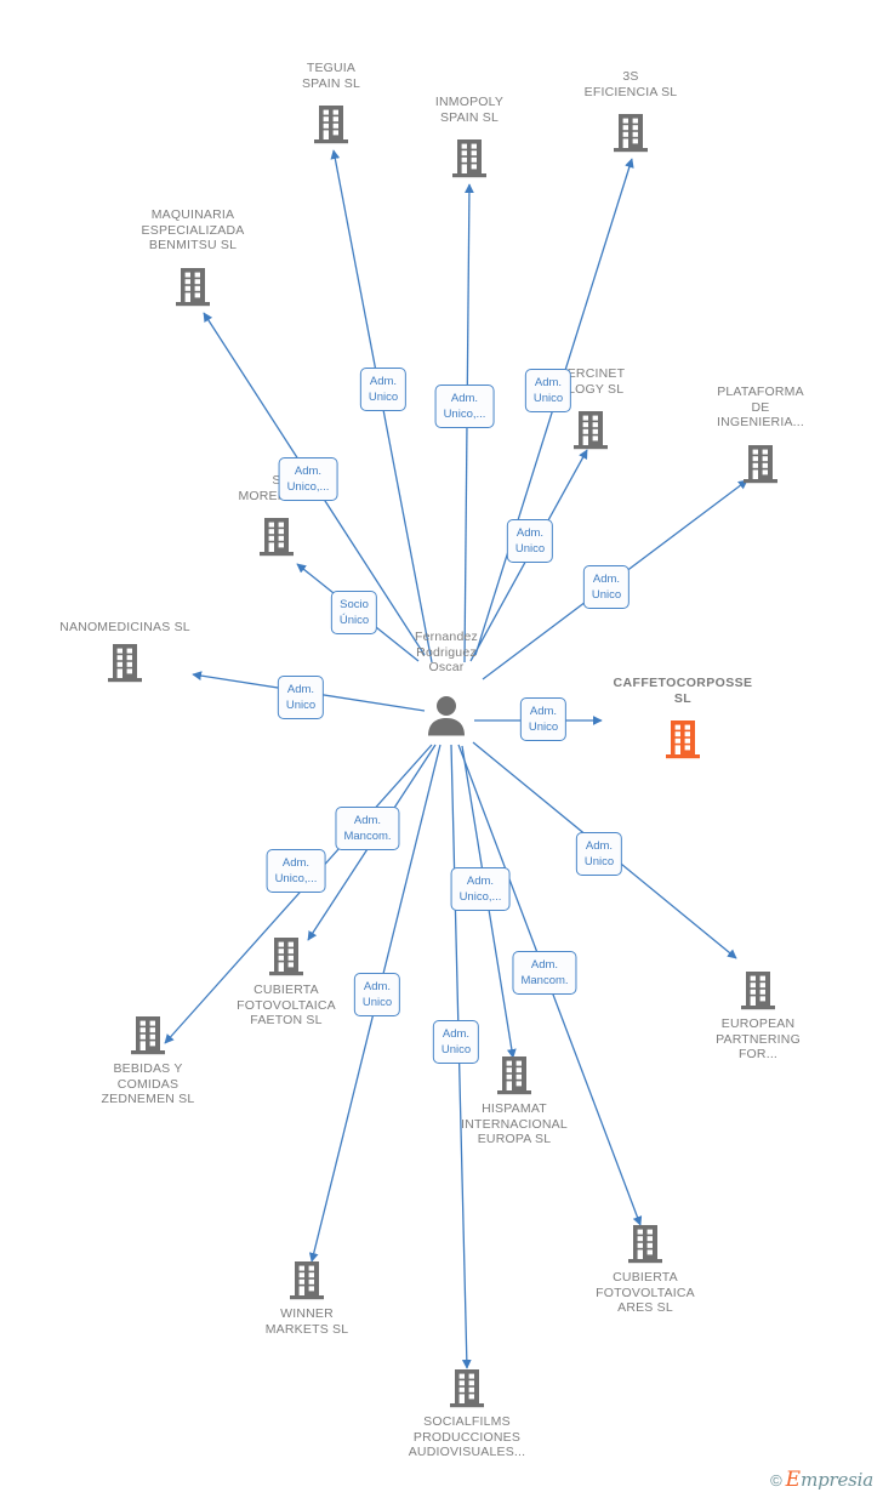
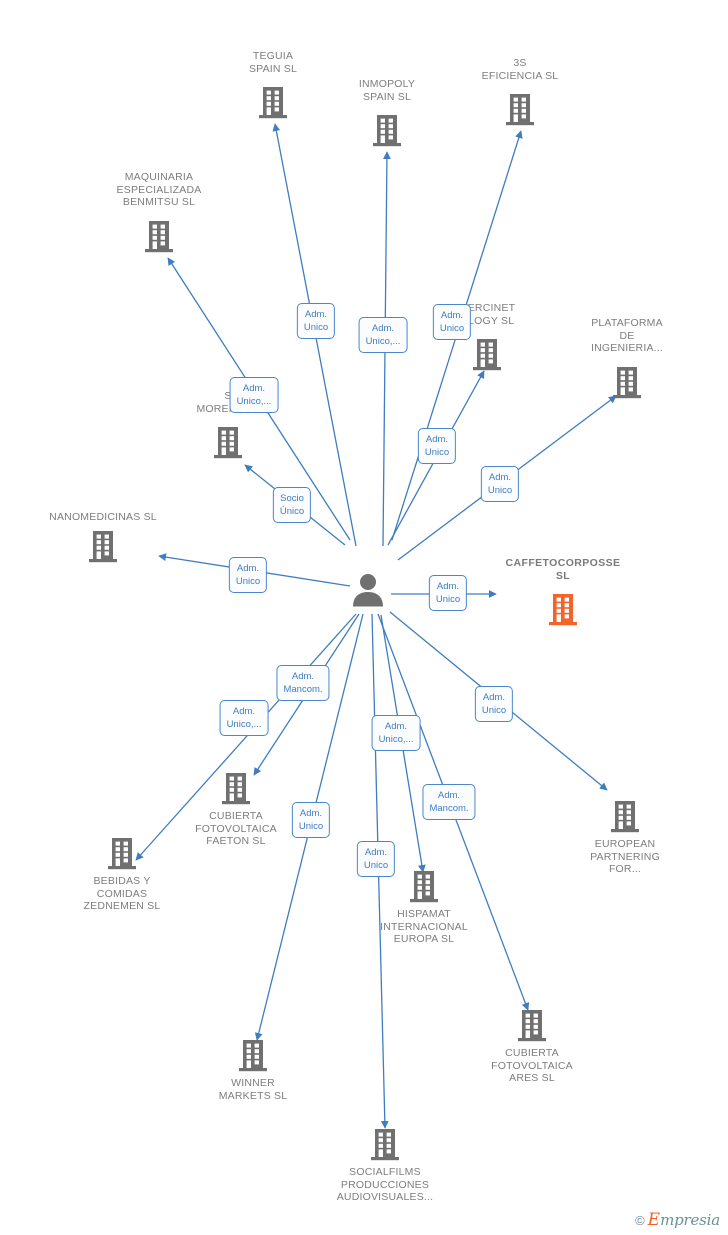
  TEGUIA
  SPAIN SL
  INMOPOLY
  SPAIN SL
  3S
  EFICIENCIA SL
  MAQUINARIA
  ESPECIALIZADA
  BENMITSU SL
  ERCINET
  LOGY SL
  PLATAFORMA
  DE
  INGENIERIA...
  S
  NANOMEDICINAS SL
  CAFFETOCORPOSSE
  SL
  CUBIERTA
  FOTOVOLTAICA
  FAETON SL
  BEBIDAS Y
  COMIDAS
  ZEDNEMEN SL
  EUROPEAN
  PARTNERING
  FOR...
  HISPAMAT
  INTERNACIONAL
  EUROPA SL
  WINNER
  MARKETS SL
  CUBIERTA
  FOTOVOLTAICA
  ARES SL
  SOCIALFILMS
  PRODUCCIONES
  AUDIOVISUALES...
- Fernandez
- Rodriguez
- Oscar
  Adm.
  Unico
  Adm.
  Unico,...
  Adm.
  Unico
  Adm.
  Unico,...
  Adm.
  Unico
  Adm.
  Unico
  Socio
  Único
  Adm.
  Unico
  Adm.
  Unico
  Adm.
  Mancom.
  Adm.
  Unico,...
  Adm.
  Unico
  Adm.
  Mancom.
  Adm.
  Unico
  Adm.
  Unico
  Adm.
  Unico,...
  ©
  Empresia
